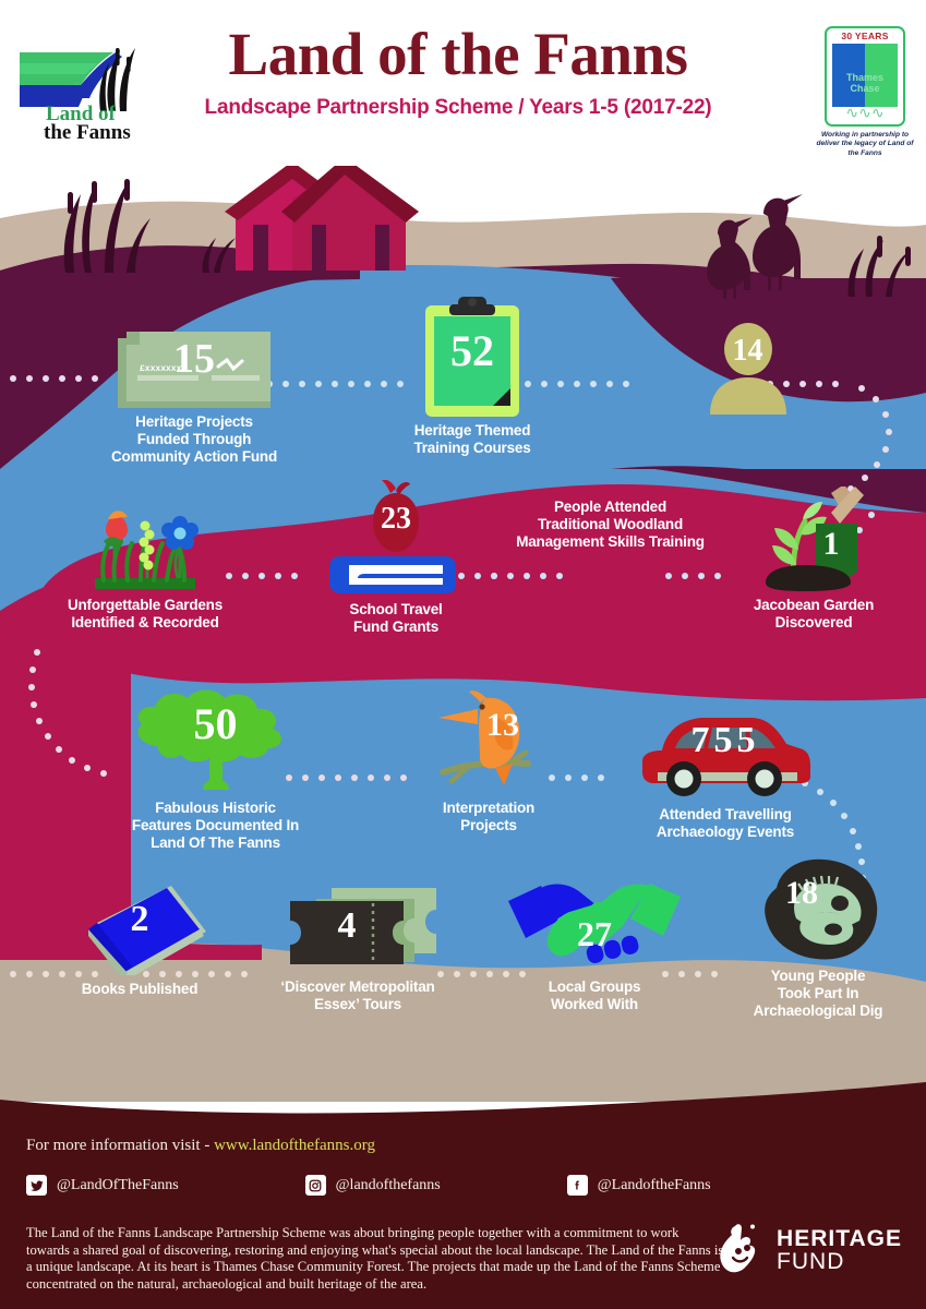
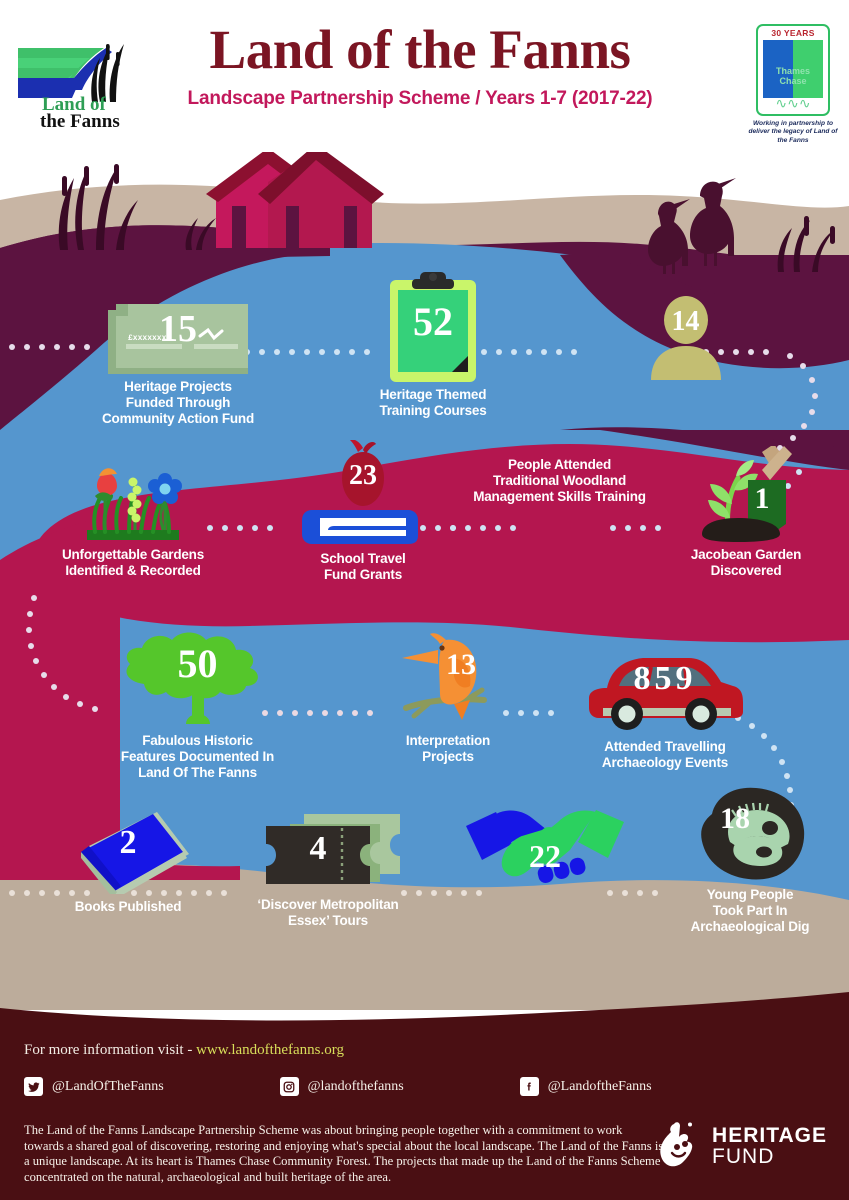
  Land of
  the Fanns
  Land of the Fanns
- Landscape Partnership Scheme / Years 1-5 (2017-22)
+ Landscape Partnership Scheme / Years 1-7 (2017-22)
  30 YEARS
  Thames
  Chase
  ∿∿∿
  £xxxxxxx
  15
  Heritage Projects
  Funded Through
  Community Action Fund
  52
  Heritage Themed
  Training Courses
  14
  Unforgettable Gardens
  Identified & Recorded
  23
  School Travel
  Fund Grants
  People Attended
  Traditional Woodland
  Management Skills Training
  1
  Jacobean Garden
  Discovered
  50
  Fabulous Historic
  Features Documented In
  Land Of The Fanns
  13
  Interpretation
  Projects
- 755
+ 859
  Attended Travelling
  Archaeology Events
  2
  Books Published
  4
  ‘Discover Metropolitan
  Essex’ Tours
- 27
+ 22
- Local Groups
- Worked With
  18
  Young People
  Took Part In
  Archaeological Dig
  For more information visit - www.landofthefanns.org
  @LandOfTheFanns
  @landofthefanns
  @LandoftheFanns
  The Land of the Fanns Landscape Partnership Scheme was about bringing people together with a commitment to work towards a shared goal of discovering, restoring and enjoying what's special about the local landscape. The Land of the Fanns is a unique landscape. At its heart is Thames Chase Community Forest. The projects that made up the Land of the Fanns Scheme concentrated on the natural, archaeological and built heritage of the area.
  HERITAGE
  FUND
